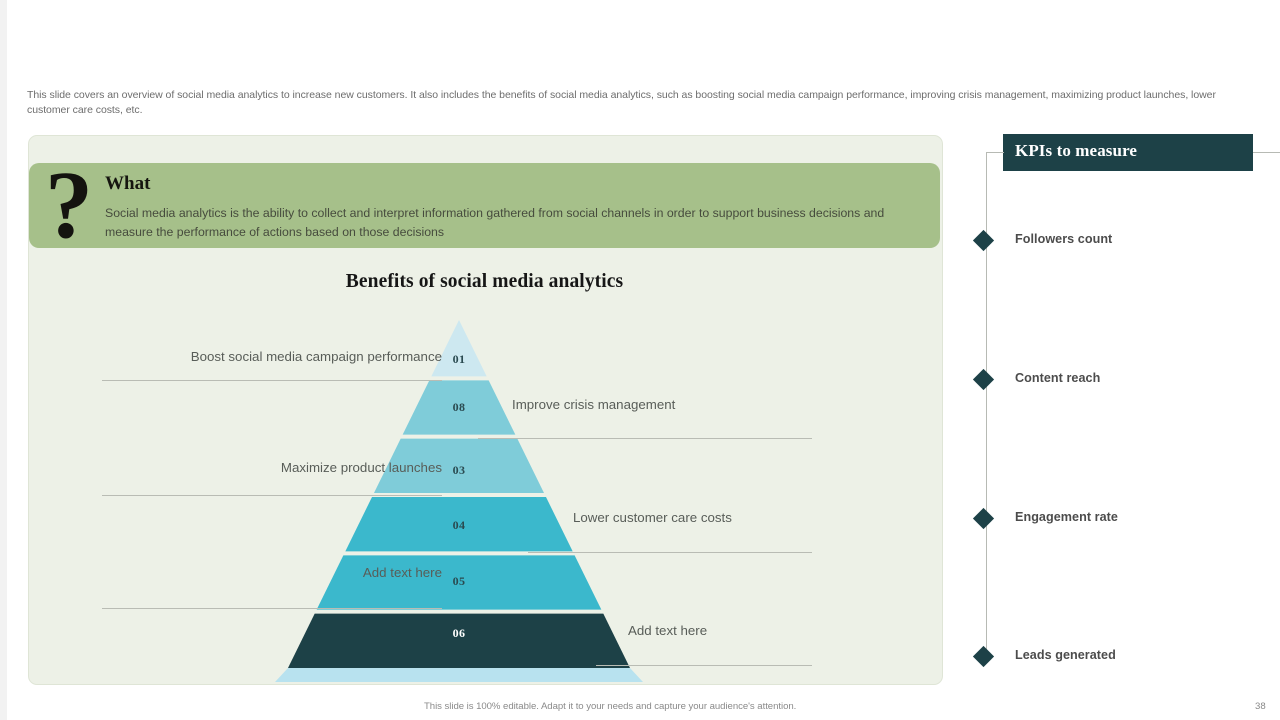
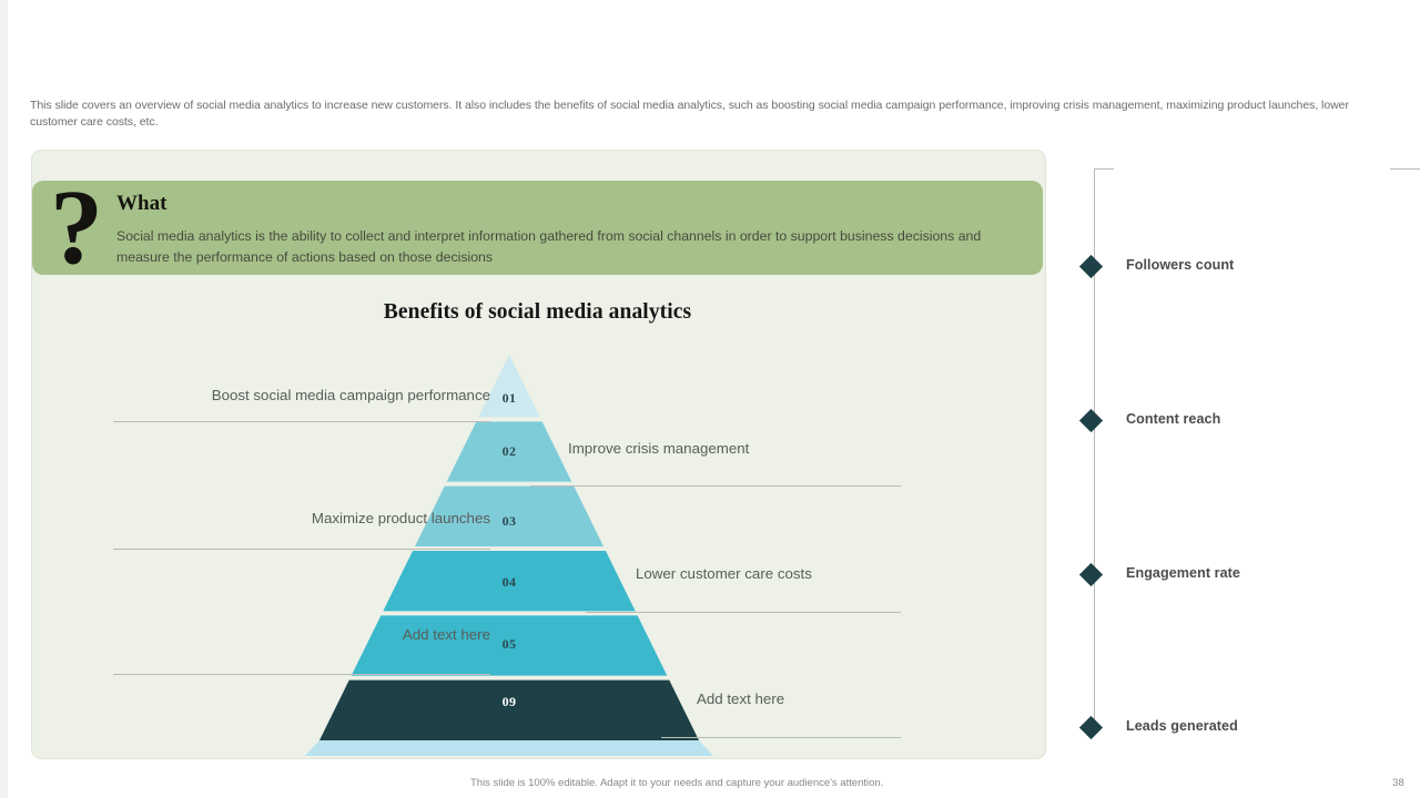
  This slide covers an overview of social media analytics to increase new customers. It also includes the benefits of social media analytics, such as boosting social media campaign performance, improving crisis management, maximizing product launches, lower customer care costs, etc.
  ?
  What
  Social media analytics is the ability to collect and interpret information gathered from social channels in order to support business decisions and measure the performance of actions based on those decisions
  Benefits of social media analytics
  Boost social media campaign performance
  Improve crisis management
  Maximize product launches
  Lower customer care costs
  Add text here
  Add text here
  01
- 08
+ 02
  03
  04
  05
- 06
+ 09
- KPIs to measure
  Followers count
  Content reach
  Engagement rate
  Leads generated
  This slide is 100% editable. Adapt it to your needs and capture your audience's attention.
  38
